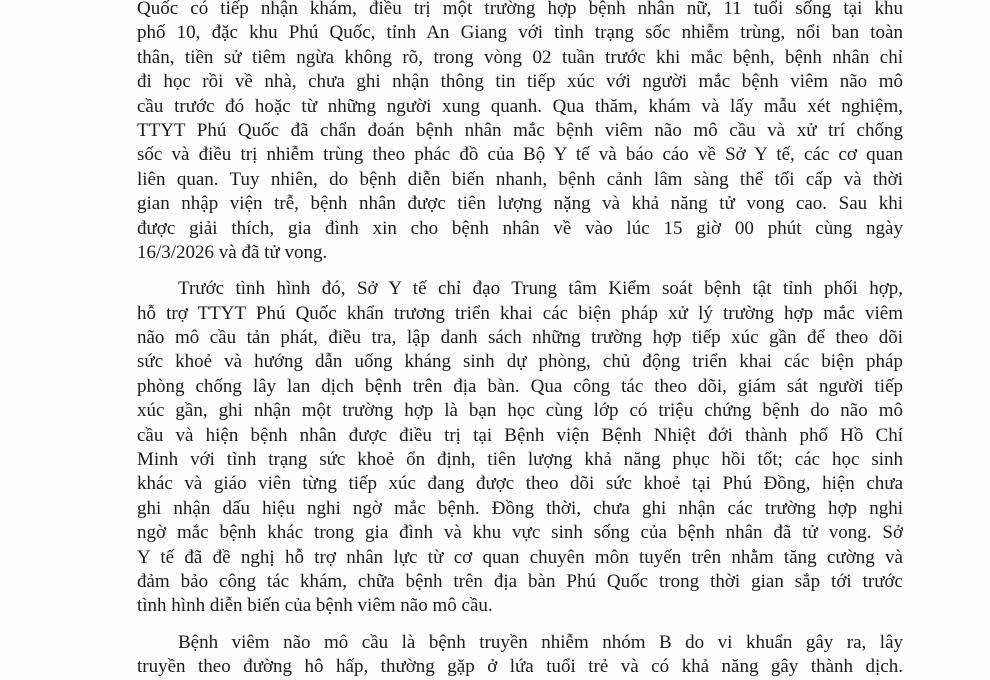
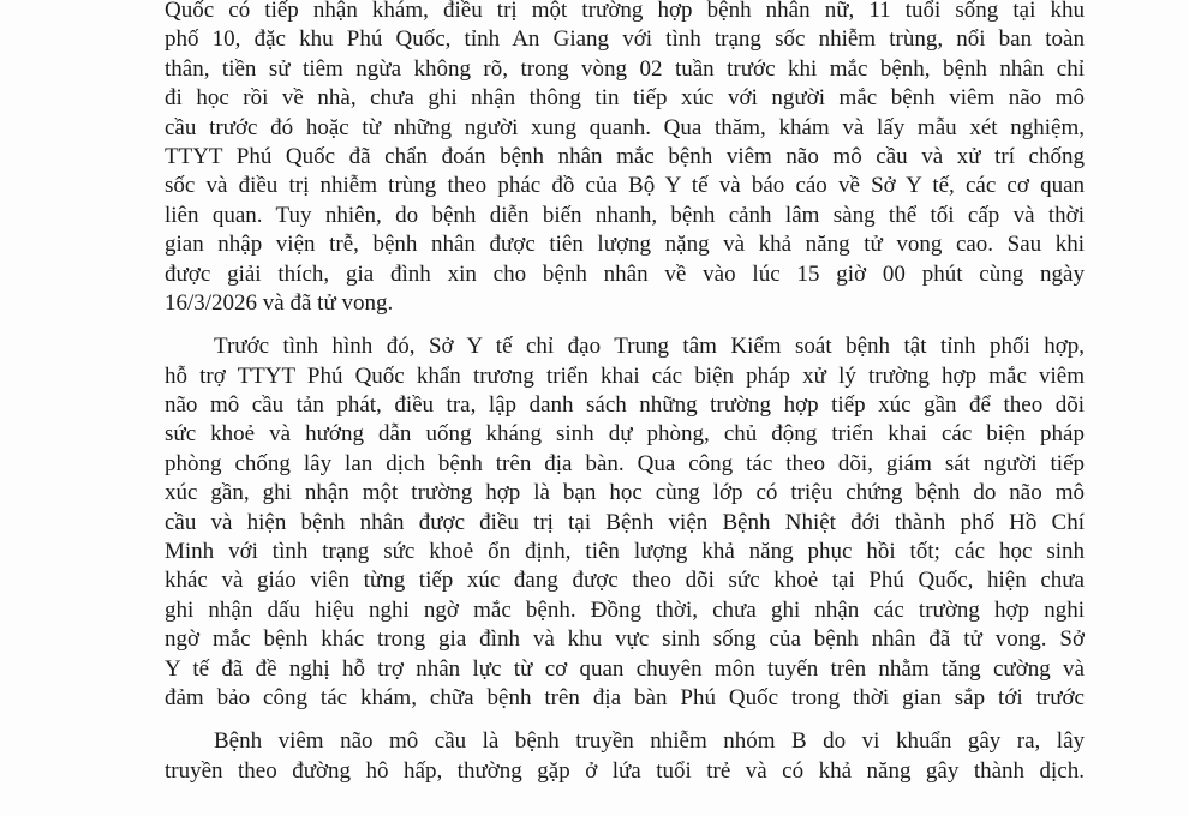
  Quốc có tiếp nhận khám, điều trị một trường hợp bệnh nhân nữ, 11 tuổi sống tại khu
  phố 10, đặc khu Phú Quốc, tỉnh An Giang với tình trạng sốc nhiễm trùng, nổi ban toàn
  thân, tiền sử tiêm ngừa không rõ, trong vòng 02 tuần trước khi mắc bệnh, bệnh nhân chỉ
  đi học rồi về nhà, chưa ghi nhận thông tin tiếp xúc với người mắc bệnh viêm não mô
  cầu trước đó hoặc từ những người xung quanh. Qua thăm, khám và lấy mẫu xét nghiệm,
  TTYT Phú Quốc đã chẩn đoán bệnh nhân mắc bệnh viêm não mô cầu và xử trí chống
  sốc và điều trị nhiễm trùng theo phác đồ của Bộ Y tế và báo cáo về Sở Y tế, các cơ quan
  liên quan. Tuy nhiên, do bệnh diễn biến nhanh, bệnh cảnh lâm sàng thể tối cấp và thời
  gian nhập viện trễ, bệnh nhân được tiên lượng nặng và khả năng tử vong cao. Sau khi
  được giải thích, gia đình xin cho bệnh nhân về vào lúc 15 giờ 00 phút cùng ngày
  16/3/2026 và đã tử vong.
  Trước tình hình đó, Sở Y tế chỉ đạo Trung tâm Kiểm soát bệnh tật tỉnh phối hợp,
  hỗ trợ TTYT Phú Quốc khẩn trương triển khai các biện pháp xử lý trường hợp mắc viêm
  não mô cầu tản phát, điều tra, lập danh sách những trường hợp tiếp xúc gần để theo dõi
  sức khoẻ và hướng dẫn uống kháng sinh dự phòng, chủ động triển khai các biện pháp
  phòng chống lây lan dịch bệnh trên địa bàn. Qua công tác theo dõi, giám sát người tiếp
  xúc gần, ghi nhận một trường hợp là bạn học cùng lớp có triệu chứng bệnh do não mô
  cầu và hiện bệnh nhân được điều trị tại Bệnh viện Bệnh Nhiệt đới thành phố Hồ Chí
  Minh với tình trạng sức khoẻ ổn định, tiên lượng khả năng phục hồi tốt; các học sinh
- khác và giáo viên từng tiếp xúc đang được theo dõi sức khoẻ tại Phú Đồng, hiện chưa
+ khác và giáo viên từng tiếp xúc đang được theo dõi sức khoẻ tại Phú Quốc, hiện chưa
  ghi nhận dấu hiệu nghi ngờ mắc bệnh. Đồng thời, chưa ghi nhận các trường hợp nghi
  ngờ mắc bệnh khác trong gia đình và khu vực sinh sống của bệnh nhân đã tử vong. Sở
  Y tế đã đề nghị hỗ trợ nhân lực từ cơ quan chuyên môn tuyến trên nhằm tăng cường và
  đảm bảo công tác khám, chữa bệnh trên địa bàn Phú Quốc trong thời gian sắp tới trước
- tình hình diễn biến của bệnh viêm não mô cầu.
  Bệnh viêm não mô cầu là bệnh truyền nhiễm nhóm B do vi khuẩn gây ra, lây
  truyền theo đường hô hấp, thường gặp ở lứa tuổi trẻ và có khả năng gây thành dịch.
